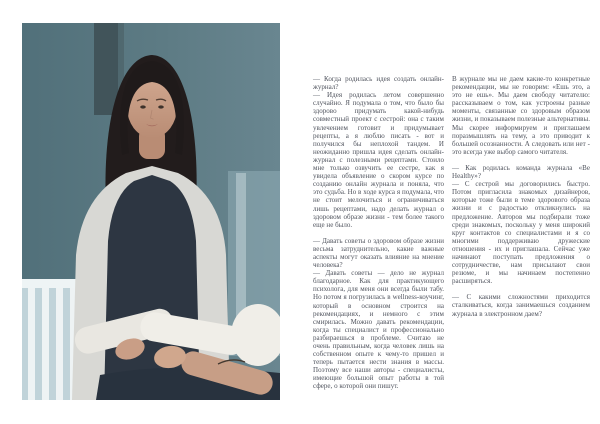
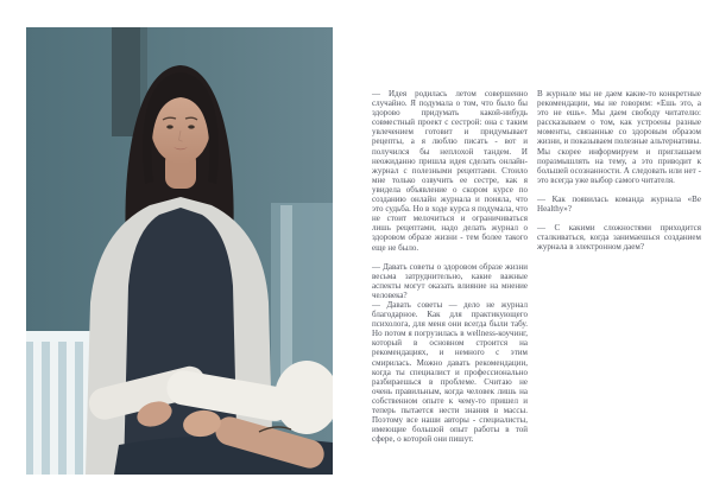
- — Когда родилась идея создать онлайн-журнал?
  — Идея родилась летом совершенно случайно. Я подумала о том, что было бы здорово придумать какой-нибудь совместный проект с сестрой: она с таким увлечением готовит и придумывает рецепты, а я люблю писать - вот и получился бы неплохой тандем. И неожиданно пришла идея сделать онлайн-журнал с полезными рецептами. Стоило мне только озвучить ее сестре, как я увидела объявление о скором курсе по созданию онлайн журнала и поняла, что это судьба. Но в ходе курса я подумала, что не стоит мелочиться и ограничиваться лишь рецептами, надо делать журнал о здоровом образе жизни - тем более такого еще не было.
  — Давать советы о здоровом образе жизни весьма затруднительно, какие важные аспекты могут оказать влияние на мнение человека?
  — Давать советы — дело не журнал благодарное. Как для практикующего психолога, для меня они всегда были табу. Но потом я погрузилась в wellness-коучинг, который в основном строится на рекомендациях, и немного с этим смирилась. Можно давать рекомендации, когда ты специалист и профессионально разбираешься в проблеме. Считаю не очень правильным, когда человек лишь на собственном опыте к чему-то пришел и теперь пытается нести знания в массы. Поэтому все наши авторы - специалисты, имеющие большой опыт работы в той сфере, о которой они пишут.
  В журнале мы не даем какие-то конкретные рекомендации, мы не говорим: «Ешь это, а это не ешь». Мы даем свободу читателю: рассказываем о том, как устроены разные моменты, связанные со здоровым образом жизни, и показываем полезные альтернативы. Мы скорее информируем и приглашаем поразмышлять на тему, а это приводит к большей осознанности. А следовать или нет - это всегда уже выбор самого читателя.
- — Как родилась команда журнала «Be Healthy»?
+ — Как появилась команда журнала «Be Healthy»?
- — С сестрой мы договорились быстро. Потом пригласила знакомых дизайнеров, которые тоже были в теме здорового образа жизни и с радостью откликнулись на предложение. Авторов мы подбирали тоже среди знакомых, поскольку у меня широкий круг контактов со специалистами и я со многими поддерживаю дружеские отношения - их и приглашала. Сейчас уже начинают поступать предложения о сотрудничестве, нам присылают свои резюме, и мы начинаем постепенно расширяться.
  — С какими сложностями приходится сталкиваться, когда занимаешься созданием журнала в электронном даем?
